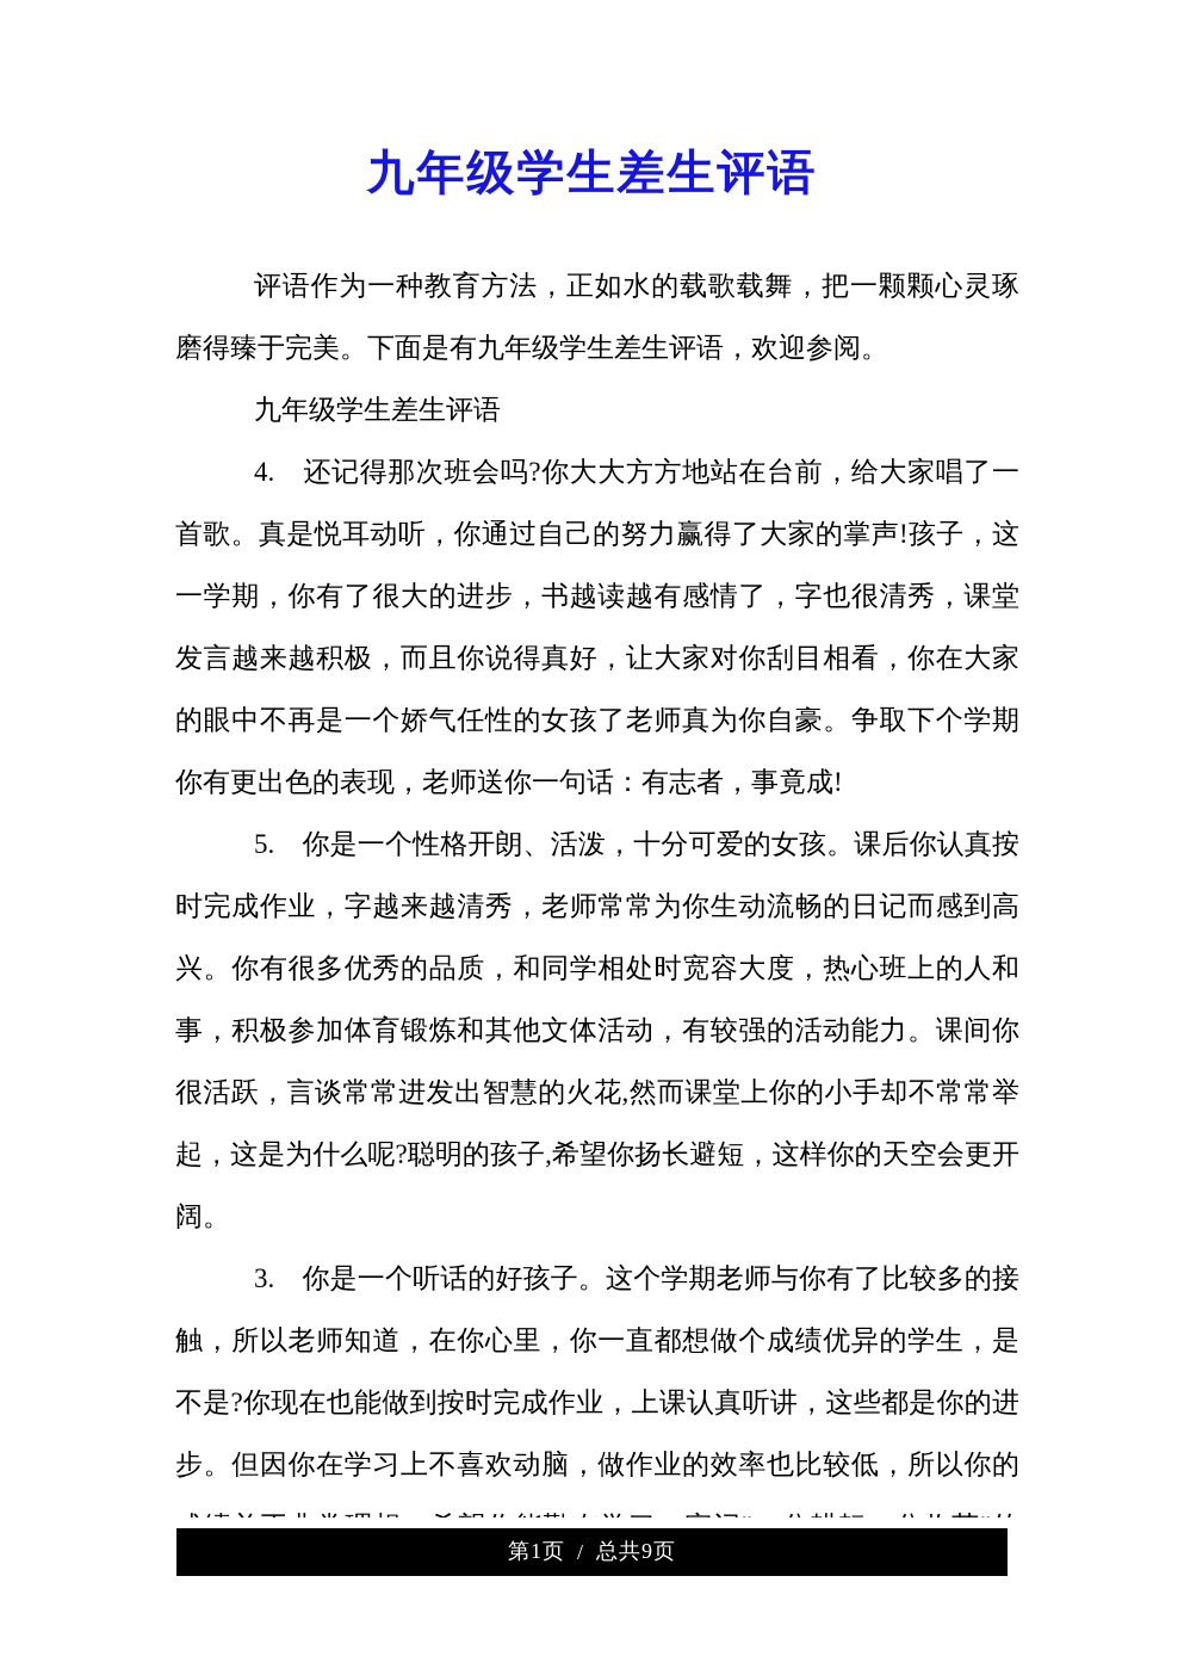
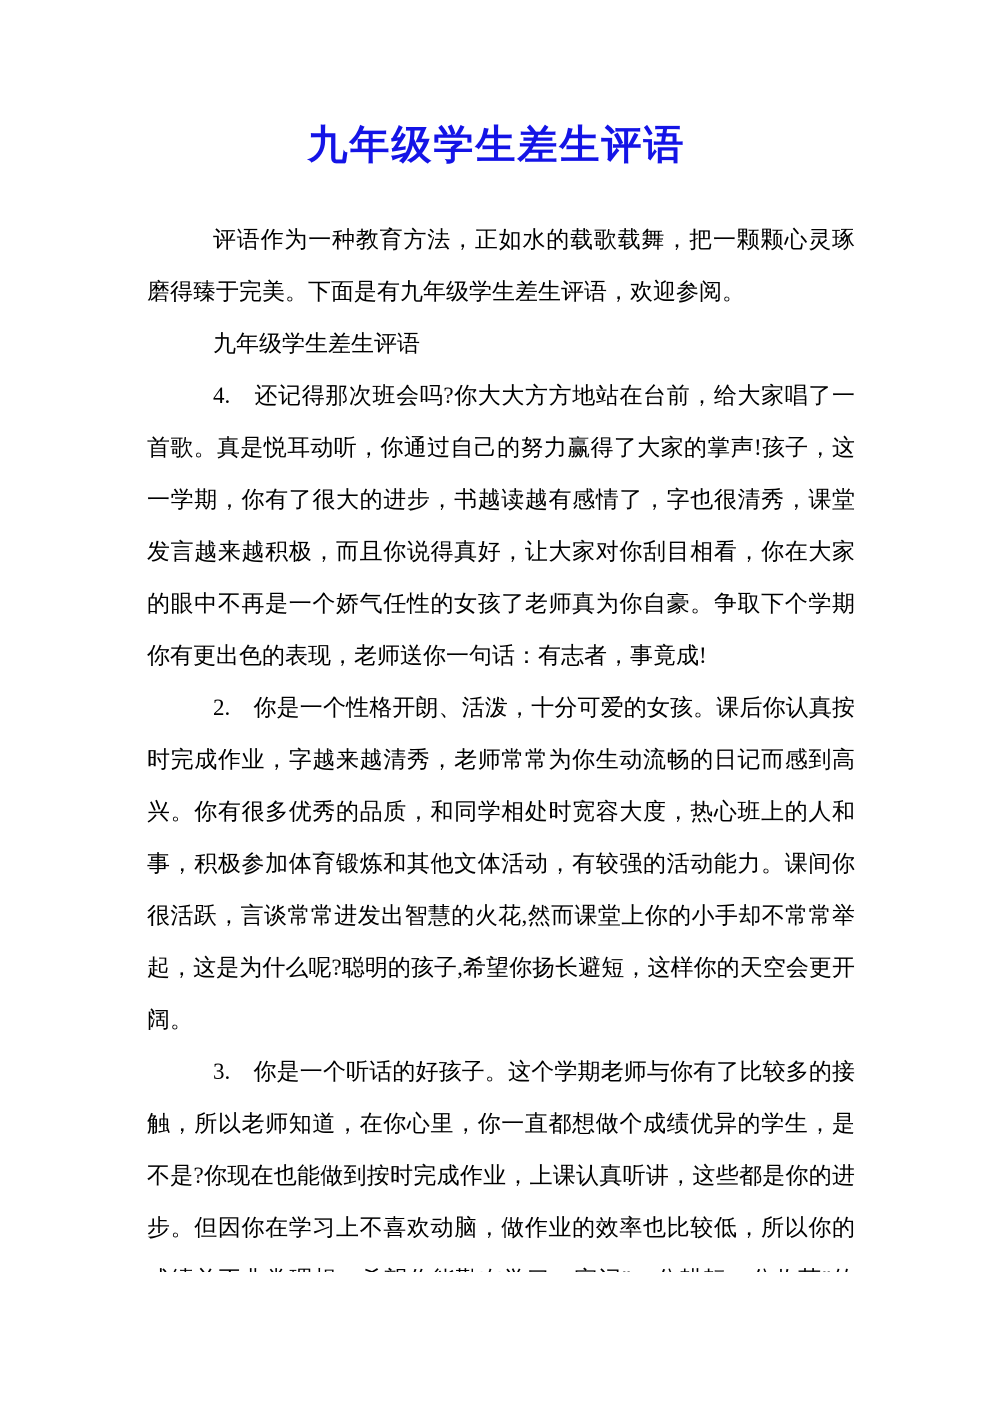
  九年级学生差生评语
  评语作为一种教育方法，正如水的载歌载舞，把一颗颗心灵琢磨得臻于完美。下面是有九年级学生差生评语，欢迎参阅。
  九年级学生差生评语
  4. 还记得那次班会吗?你大大方方地站在台前，给大家唱了一首歌。真是悦耳动听，你通过自己的努力赢得了大家的掌声!孩子，这一学期，你有了很大的进步，书越读越有感情了，字也很清秀，课堂发言越来越积极，而且你说得真好，让大家对你刮目相看，你在大家的眼中不再是一个娇气任性的女孩了老师真为你自豪。争取下个学期你有更出色的表现，老师送你一句话：有志者，事竟成!
- 5. 你是一个性格开朗、活泼，十分可爱的女孩。课后你认真按时完成作业，字越来越清秀，老师常常为你生动流畅的日记而感到高兴。你有很多优秀的品质，和同学相处时宽容大度，热心班上的人和事，积极参加体育锻炼和其他文体活动，有较强的活动能力。课间你很活跃，言谈常常进发出智慧的火花,然而课堂上你的小手却不常常举起，这是为什么呢?聪明的孩子,希望你扬长避短，这样你的天空会更开阔。
+ 2. 你是一个性格开朗、活泼，十分可爱的女孩。课后你认真按时完成作业，字越来越清秀，老师常常为你生动流畅的日记而感到高兴。你有很多优秀的品质，和同学相处时宽容大度，热心班上的人和事，积极参加体育锻炼和其他文体活动，有较强的活动能力。课间你很活跃，言谈常常进发出智慧的火花,然而课堂上你的小手却不常常举起，这是为什么呢?聪明的孩子,希望你扬长避短，这样你的天空会更开阔。
  3. 你是一个听话的好孩子。这个学期老师与你有了比较多的接触，所以老师知道，在你心里，你一直都想做个成绩优异的学生，是不是?你现在也能做到按时完成作业，上课认真听讲，这些都是你的进步。但因你在学习上不喜欢动脑，做作业的效率也比较低，所以你的
- 第1页
- /
- 总共9页
